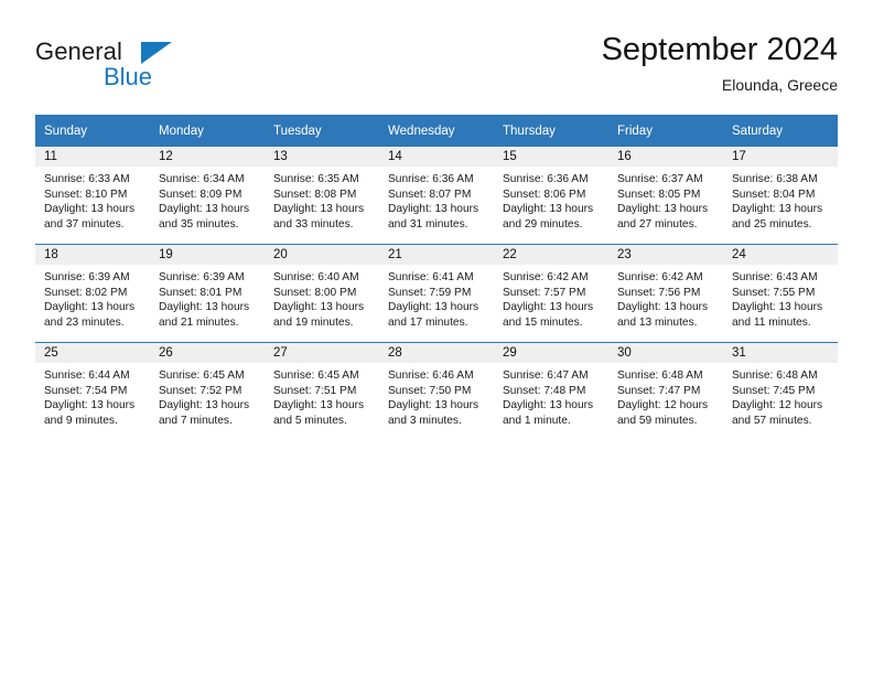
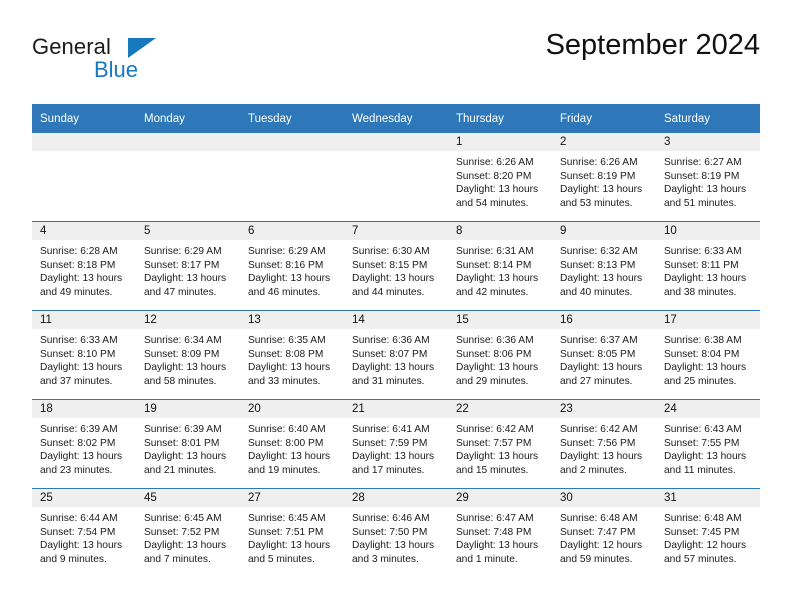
  General
  Blue
  September 2024
- Elounda, Greece
  Sunday	Monday	Tuesday	Wednesday	Thursday	Friday	Saturday
+ 				1Sunrise: 6:26 AMSunset: 8:20 PMDaylight: 13 hoursand 54 minutes.	2Sunrise: 6:26 AMSunset: 8:19 PMDaylight: 13 hoursand 53 minutes.	3Sunrise: 6:27 AMSunset: 8:19 PMDaylight: 13 hoursand 51 minutes.
+ 4Sunrise: 6:28 AMSunset: 8:18 PMDaylight: 13 hoursand 49 minutes.	5Sunrise: 6:29 AMSunset: 8:17 PMDaylight: 13 hoursand 47 minutes.	6Sunrise: 6:29 AMSunset: 8:16 PMDaylight: 13 hoursand 46 minutes.	7Sunrise: 6:30 AMSunset: 8:15 PMDaylight: 13 hoursand 44 minutes.	8Sunrise: 6:31 AMSunset: 8:14 PMDaylight: 13 hoursand 42 minutes.	9Sunrise: 6:32 AMSunset: 8:13 PMDaylight: 13 hoursand 40 minutes.	10Sunrise: 6:33 AMSunset: 8:11 PMDaylight: 13 hoursand 38 minutes.
- 11Sunrise: 6:33 AMSunset: 8:10 PMDaylight: 13 hoursand 37 minutes.	12Sunrise: 6:34 AMSunset: 8:09 PMDaylight: 13 hoursand 35 minutes.	13Sunrise: 6:35 AMSunset: 8:08 PMDaylight: 13 hoursand 33 minutes.	14Sunrise: 6:36 AMSunset: 8:07 PMDaylight: 13 hoursand 31 minutes.	15Sunrise: 6:36 AMSunset: 8:06 PMDaylight: 13 hoursand 29 minutes.	16Sunrise: 6:37 AMSunset: 8:05 PMDaylight: 13 hoursand 27 minutes.	17Sunrise: 6:38 AMSunset: 8:04 PMDaylight: 13 hoursand 25 minutes.
+ 11Sunrise: 6:33 AMSunset: 8:10 PMDaylight: 13 hoursand 37 minutes.	12Sunrise: 6:34 AMSunset: 8:09 PMDaylight: 13 hoursand 58 minutes.	13Sunrise: 6:35 AMSunset: 8:08 PMDaylight: 13 hoursand 33 minutes.	14Sunrise: 6:36 AMSunset: 8:07 PMDaylight: 13 hoursand 31 minutes.	15Sunrise: 6:36 AMSunset: 8:06 PMDaylight: 13 hoursand 29 minutes.	16Sunrise: 6:37 AMSunset: 8:05 PMDaylight: 13 hoursand 27 minutes.	17Sunrise: 6:38 AMSunset: 8:04 PMDaylight: 13 hoursand 25 minutes.
- 18Sunrise: 6:39 AMSunset: 8:02 PMDaylight: 13 hoursand 23 minutes.	19Sunrise: 6:39 AMSunset: 8:01 PMDaylight: 13 hoursand 21 minutes.	20Sunrise: 6:40 AMSunset: 8:00 PMDaylight: 13 hoursand 19 minutes.	21Sunrise: 6:41 AMSunset: 7:59 PMDaylight: 13 hoursand 17 minutes.	22Sunrise: 6:42 AMSunset: 7:57 PMDaylight: 13 hoursand 15 minutes.	23Sunrise: 6:42 AMSunset: 7:56 PMDaylight: 13 hoursand 13 minutes.	24Sunrise: 6:43 AMSunset: 7:55 PMDaylight: 13 hoursand 11 minutes.
+ 18Sunrise: 6:39 AMSunset: 8:02 PMDaylight: 13 hoursand 23 minutes.	19Sunrise: 6:39 AMSunset: 8:01 PMDaylight: 13 hoursand 21 minutes.	20Sunrise: 6:40 AMSunset: 8:00 PMDaylight: 13 hoursand 19 minutes.	21Sunrise: 6:41 AMSunset: 7:59 PMDaylight: 13 hoursand 17 minutes.	22Sunrise: 6:42 AMSunset: 7:57 PMDaylight: 13 hoursand 15 minutes.	23Sunrise: 6:42 AMSunset: 7:56 PMDaylight: 13 hoursand 2 minutes.	24Sunrise: 6:43 AMSunset: 7:55 PMDaylight: 13 hoursand 11 minutes.
- 25Sunrise: 6:44 AMSunset: 7:54 PMDaylight: 13 hoursand 9 minutes.	26Sunrise: 6:45 AMSunset: 7:52 PMDaylight: 13 hoursand 7 minutes.	27Sunrise: 6:45 AMSunset: 7:51 PMDaylight: 13 hoursand 5 minutes.	28Sunrise: 6:46 AMSunset: 7:50 PMDaylight: 13 hoursand 3 minutes.	29Sunrise: 6:47 AMSunset: 7:48 PMDaylight: 13 hoursand 1 minute.	30Sunrise: 6:48 AMSunset: 7:47 PMDaylight: 12 hoursand 59 minutes.	31Sunrise: 6:48 AMSunset: 7:45 PMDaylight: 12 hoursand 57 minutes.
+ 25Sunrise: 6:44 AMSunset: 7:54 PMDaylight: 13 hoursand 9 minutes.	45Sunrise: 6:45 AMSunset: 7:52 PMDaylight: 13 hoursand 7 minutes.	27Sunrise: 6:45 AMSunset: 7:51 PMDaylight: 13 hoursand 5 minutes.	28Sunrise: 6:46 AMSunset: 7:50 PMDaylight: 13 hoursand 3 minutes.	29Sunrise: 6:47 AMSunset: 7:48 PMDaylight: 13 hoursand 1 minute.	30Sunrise: 6:48 AMSunset: 7:47 PMDaylight: 12 hoursand 59 minutes.	31Sunrise: 6:48 AMSunset: 7:45 PMDaylight: 12 hoursand 57 minutes.
